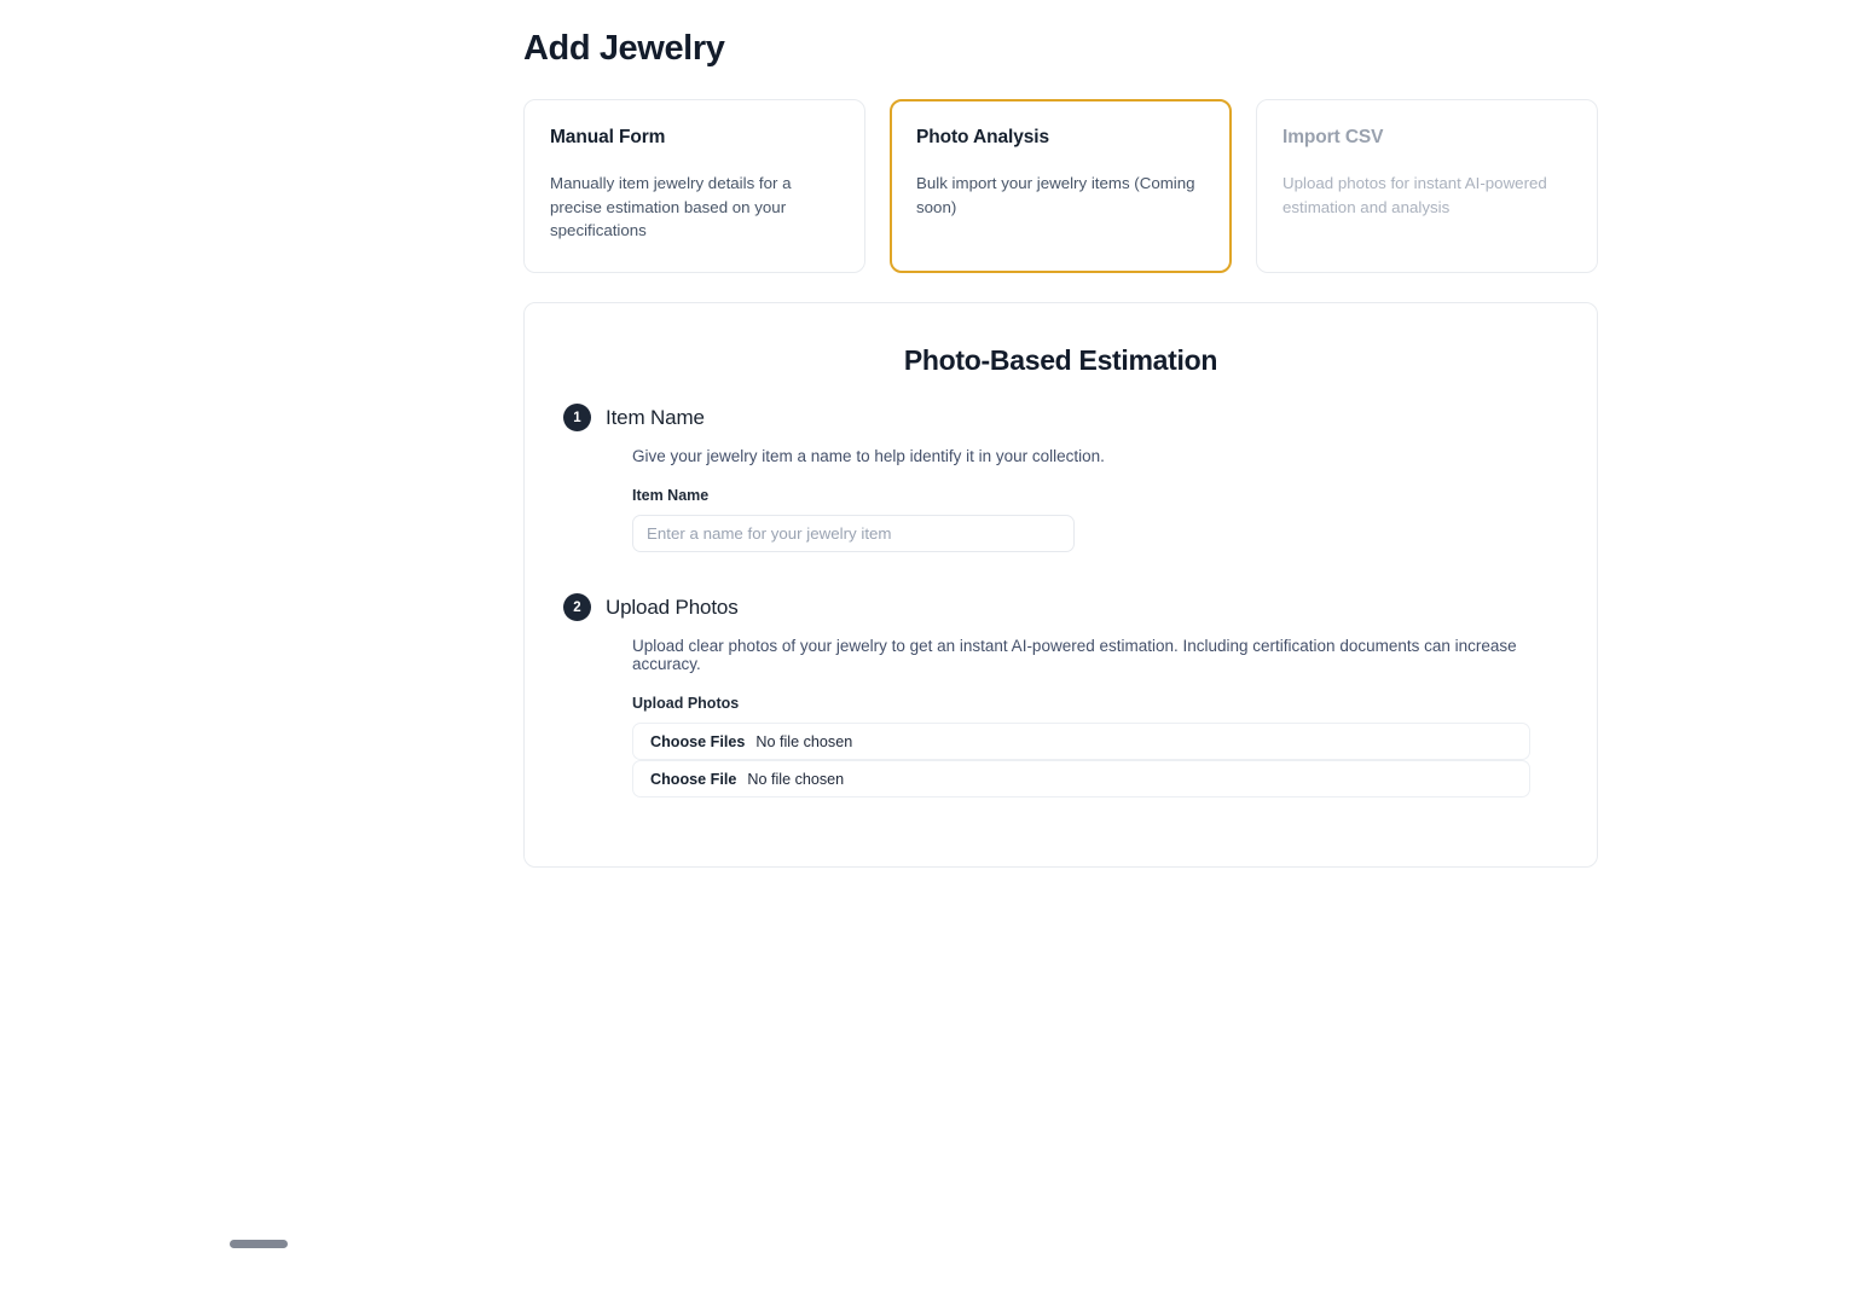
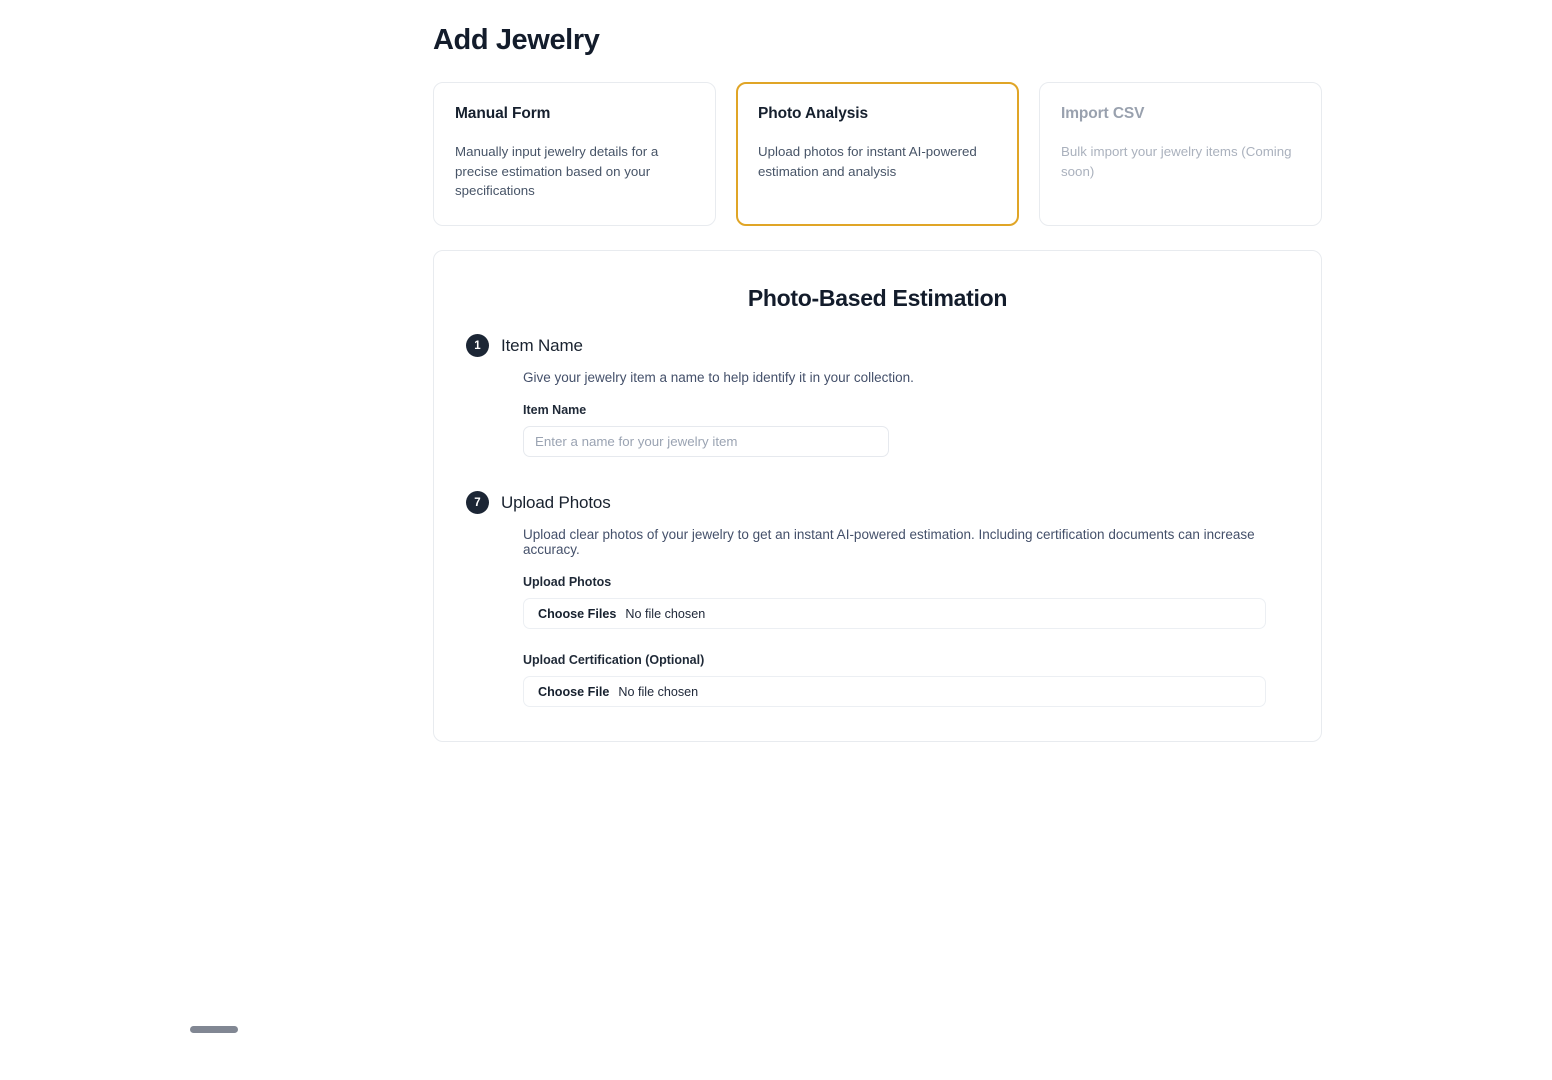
  Add Jewelry
  Manual Form
- Manually item jewelry details for a precise estimation based on your specifications
+ Manually input jewelry details for a precise estimation based on your specifications
  Photo Analysis
- Bulk import your jewelry items (Coming soon)
+ Upload photos for instant AI-powered estimation and analysis
  Import CSV
- Upload photos for instant AI-powered estimation and analysis
+ Bulk import your jewelry items (Coming soon)
  Photo-Based Estimation
  1
  Item Name
  Give your jewelry item a name to help identify it in your collection.
  Item Name
  Enter a name for your jewelry item
- 2
+ 7
  Upload Photos
  Upload clear photos of your jewelry to get an instant AI-powered estimation. Including certification documents can increase accuracy.
  Upload Photos
  Choose Files
  No file chosen
+ Upload Certification (Optional)
  Choose File
  No file chosen
